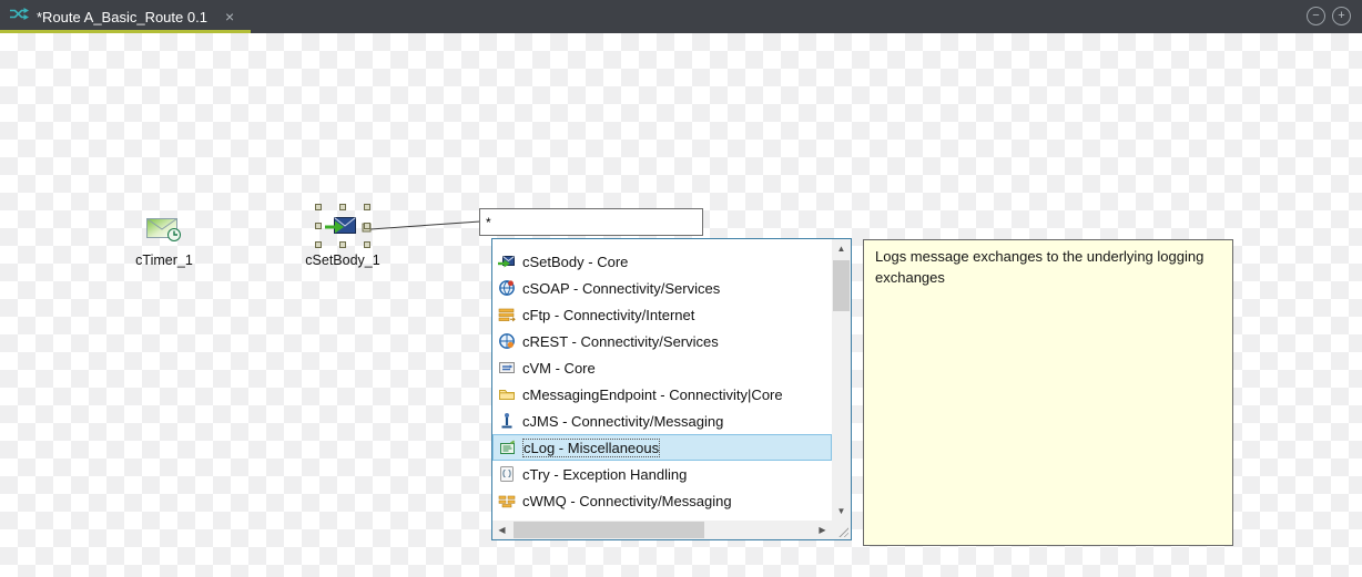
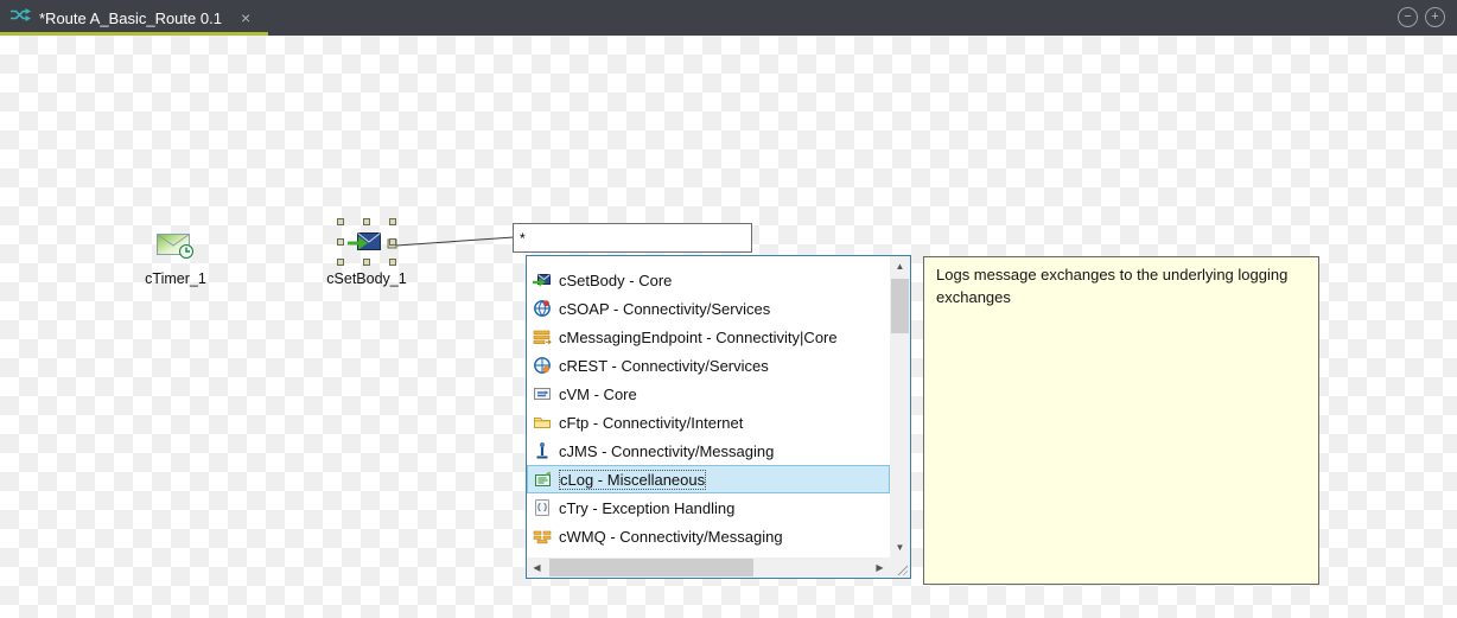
  *Route A_Basic_Route 0.1
  ×
  −
  +
  cTimer_1
  cSetBody_1
  *
  cSetBody - Core
  cSOAP - Connectivity/Services
- cFtp - Connectivity/Internet
+ cMessagingEndpoint - Connectivity|Core
  cREST - Connectivity/Services
  cVM - Core
- cMessagingEndpoint - Connectivity|Core
+ cFtp - Connectivity/Internet
  cJMS - Connectivity/Messaging
  cLog - Miscellaneous
  cTry - Exception Handling
  cWMQ - Connectivity/Messaging
  ▲
  ▼
  ◀
  ▶
  Logs message exchanges to the underlying logging exchanges
